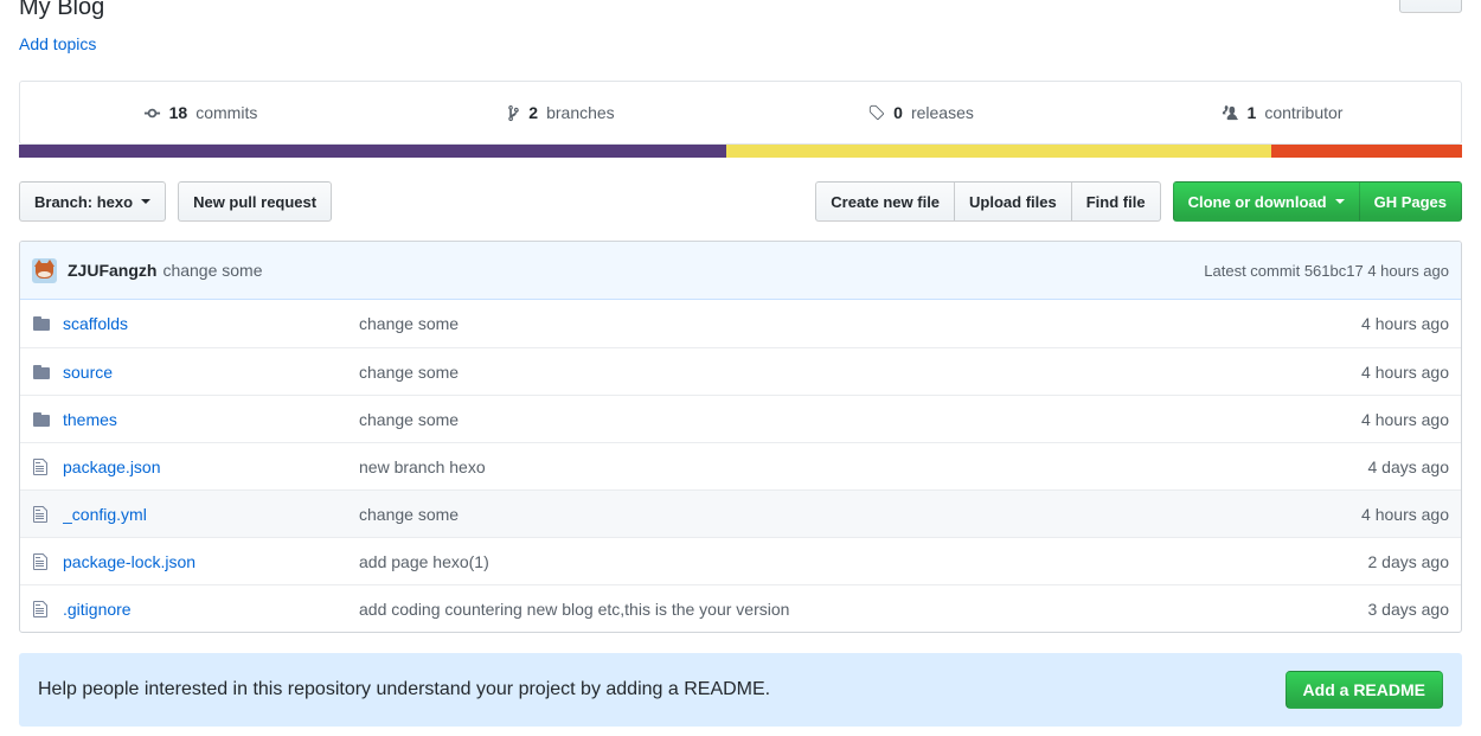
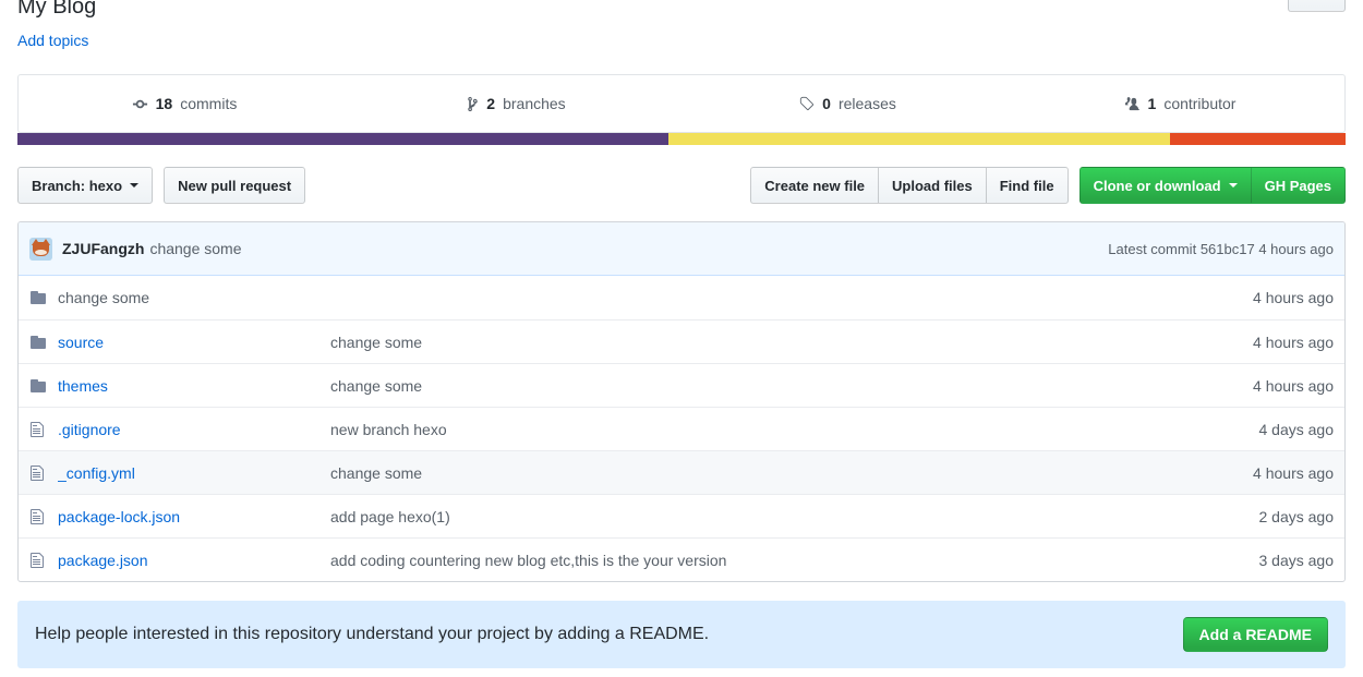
  My Blog
  Add topics
  18
  commits
  2
  branches
  0
  releases
  1
  contributor
  Branch: hexo
  New pull request
  Create new file
  Upload files
  Find file
  Clone or download
  GH Pages
  ZJUFangzh
  change some
  Latest commit 561bc17 4 hours ago
- scaffolds
  change some
  4 hours ago
  source
  change some
  4 hours ago
  themes
  change some
  4 hours ago
- package.json
+ .gitignore
  new branch hexo
  4 days ago
  _config.yml
  change some
  4 hours ago
  package-lock.json
  add page hexo(1)
  2 days ago
- .gitignore
+ package.json
  add coding countering new blog etc,this is the your version
  3 days ago
  Help people interested in this repository understand your project by adding a README.
  Add a README
